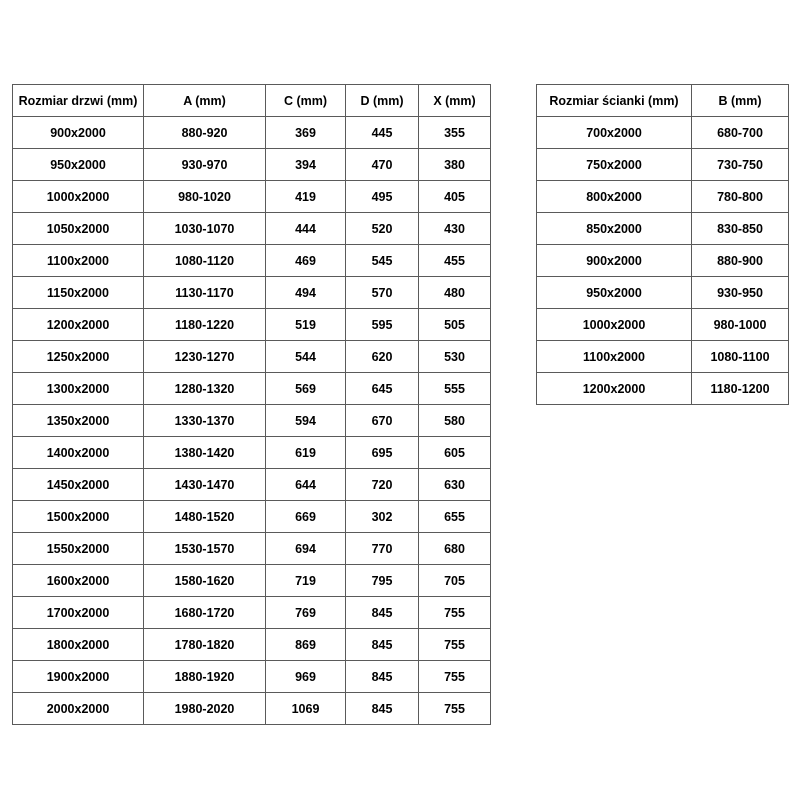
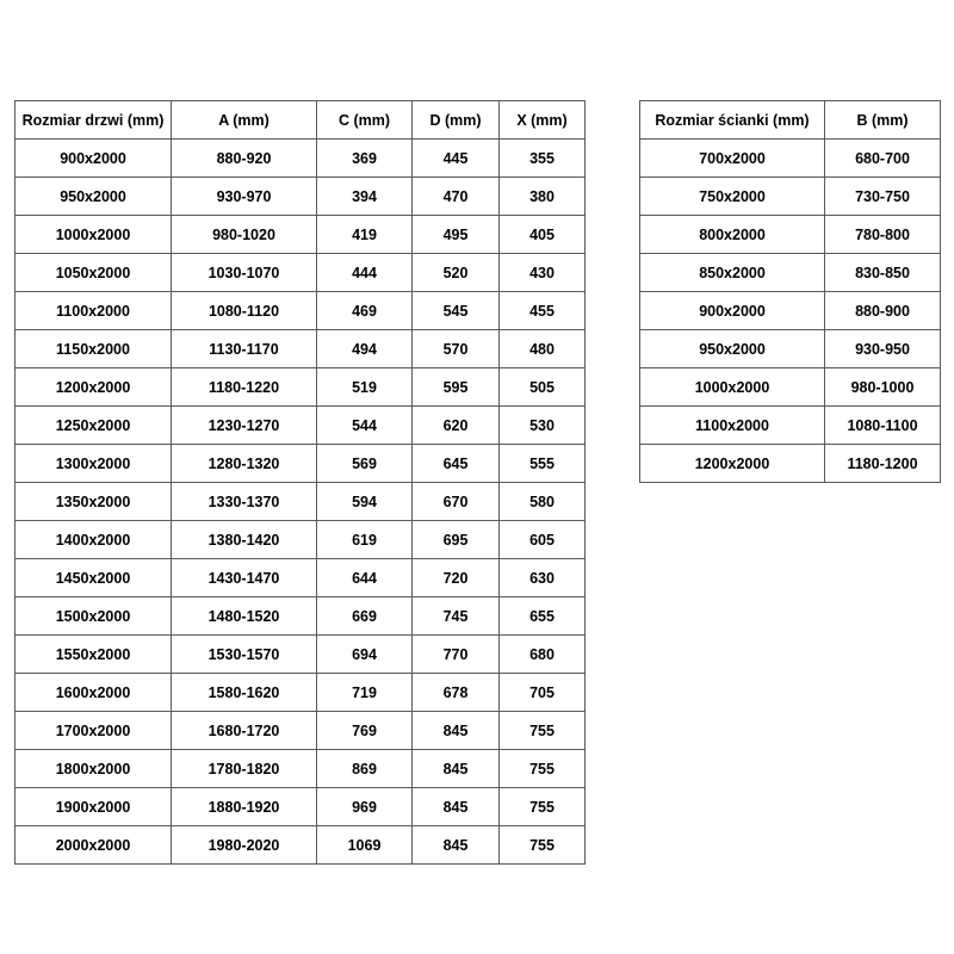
  Rozmiar drzwi (mm)	A (mm)	C (mm)	D (mm)	X (mm)
  900x2000	880-920	369	445	355
  950x2000	930-970	394	470	380
  1000x2000	980-1020	419	495	405
  1050x2000	1030-1070	444	520	430
  1100x2000	1080-1120	469	545	455
  1150x2000	1130-1170	494	570	480
  1200x2000	1180-1220	519	595	505
  1250x2000	1230-1270	544	620	530
  1300x2000	1280-1320	569	645	555
  1350x2000	1330-1370	594	670	580
  1400x2000	1380-1420	619	695	605
  1450x2000	1430-1470	644	720	630
- 1500x2000	1480-1520	669	302	655
+ 1500x2000	1480-1520	669	745	655
  1550x2000	1530-1570	694	770	680
- 1600x2000	1580-1620	719	795	705
+ 1600x2000	1580-1620	719	678	705
  1700x2000	1680-1720	769	845	755
  1800x2000	1780-1820	869	845	755
  1900x2000	1880-1920	969	845	755
  2000x2000	1980-2020	1069	845	755
  Rozmiar ścianki (mm)	B (mm)
  700x2000	680-700
  750x2000	730-750
  800x2000	780-800
  850x2000	830-850
  900x2000	880-900
  950x2000	930-950
  1000x2000	980-1000
  1100x2000	1080-1100
  1200x2000	1180-1200
